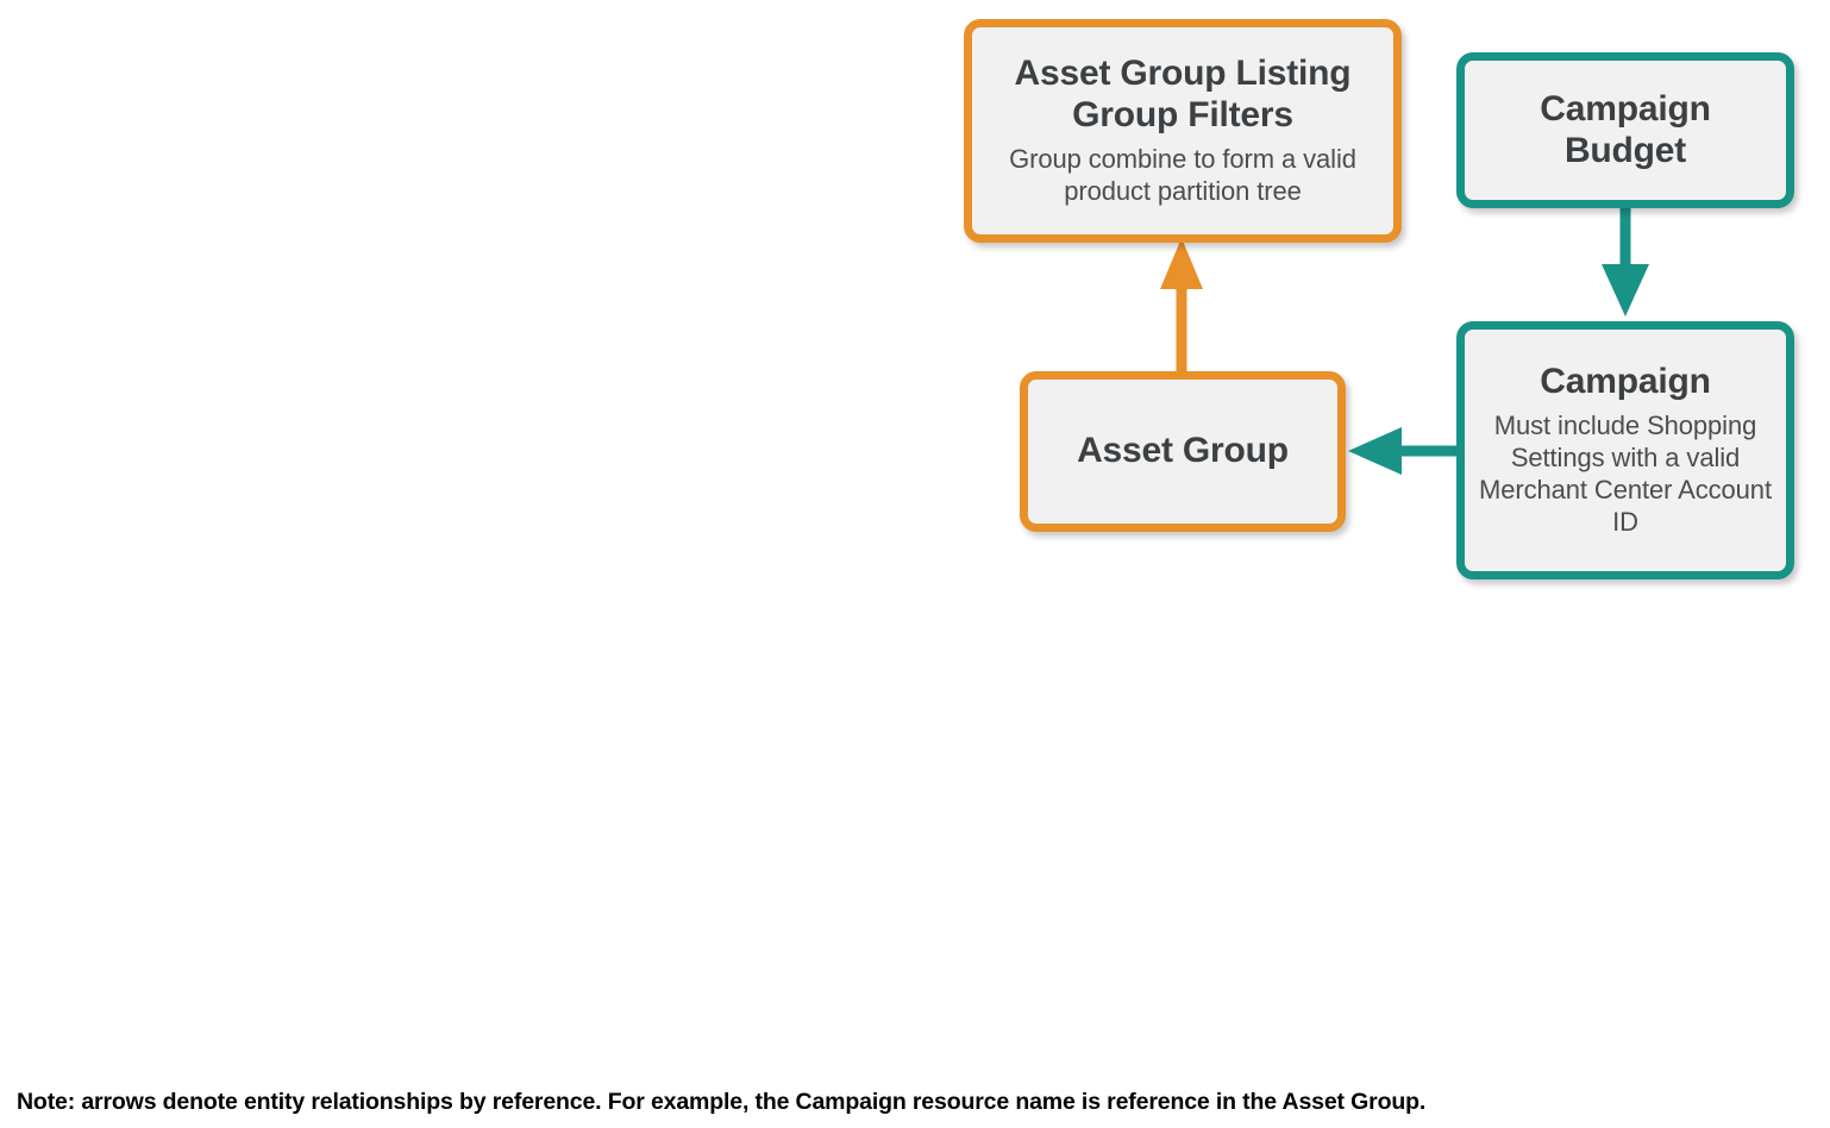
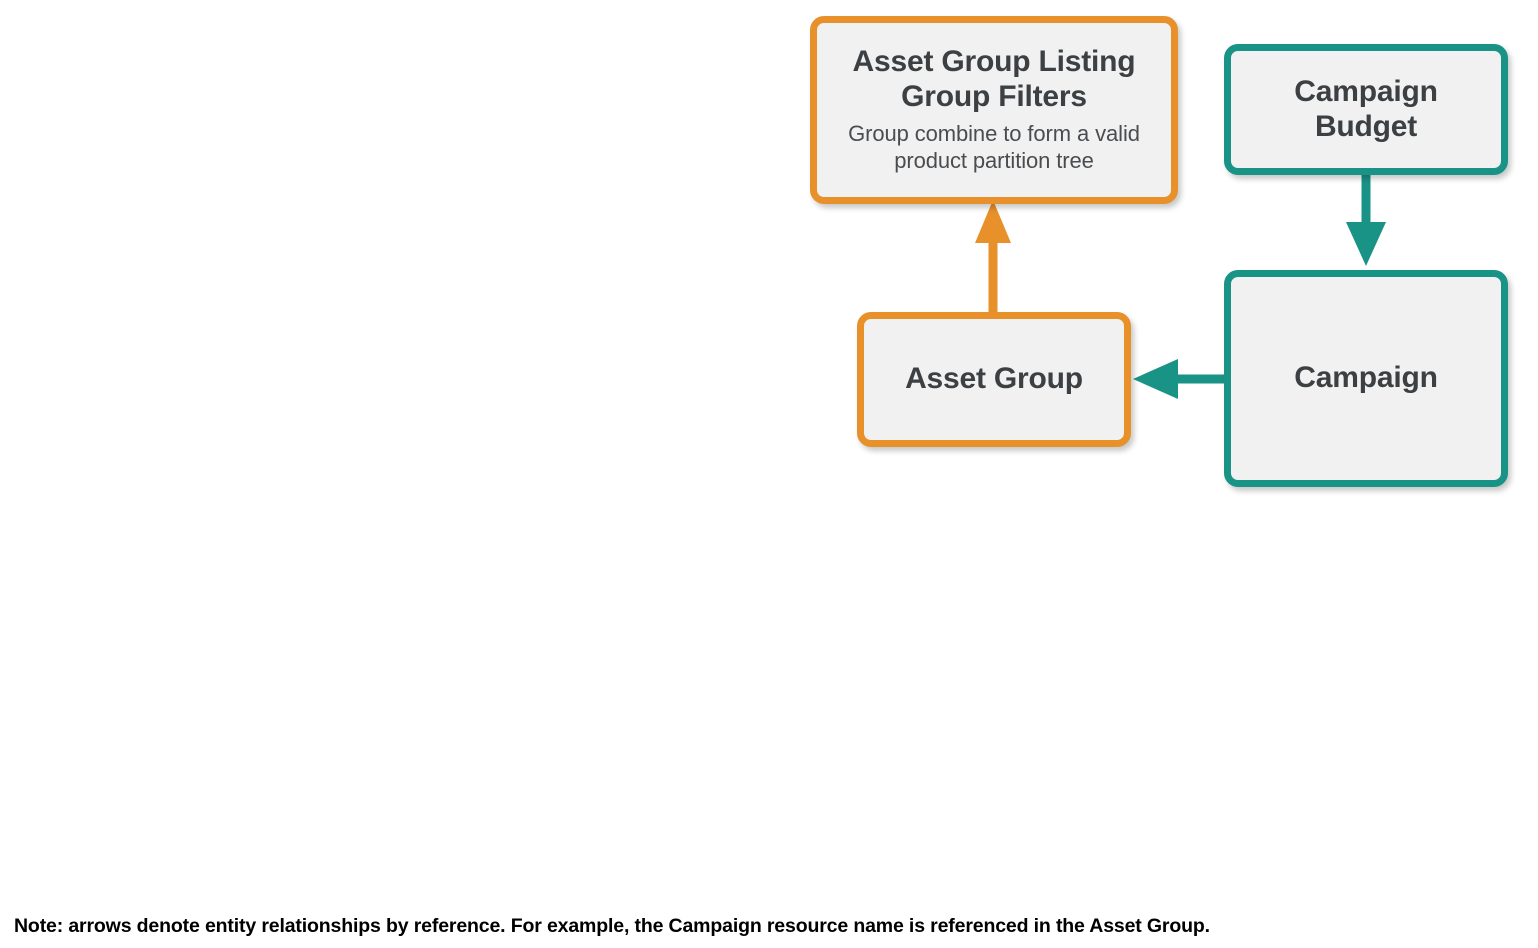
  Asset Group Listing Group Filters
  Group combine to form a valid product partition tree
  Campaign Budget
  Asset Group
  Campaign
- Must include Shopping Settings with a valid Merchant Center Account ID
- Note: arrows denote entity relationships by reference. For example, the Campaign resource name is reference in the Asset Group.
+ Note: arrows denote entity relationships by reference. For example, the Campaign resource name is referenced in the Asset Group.
